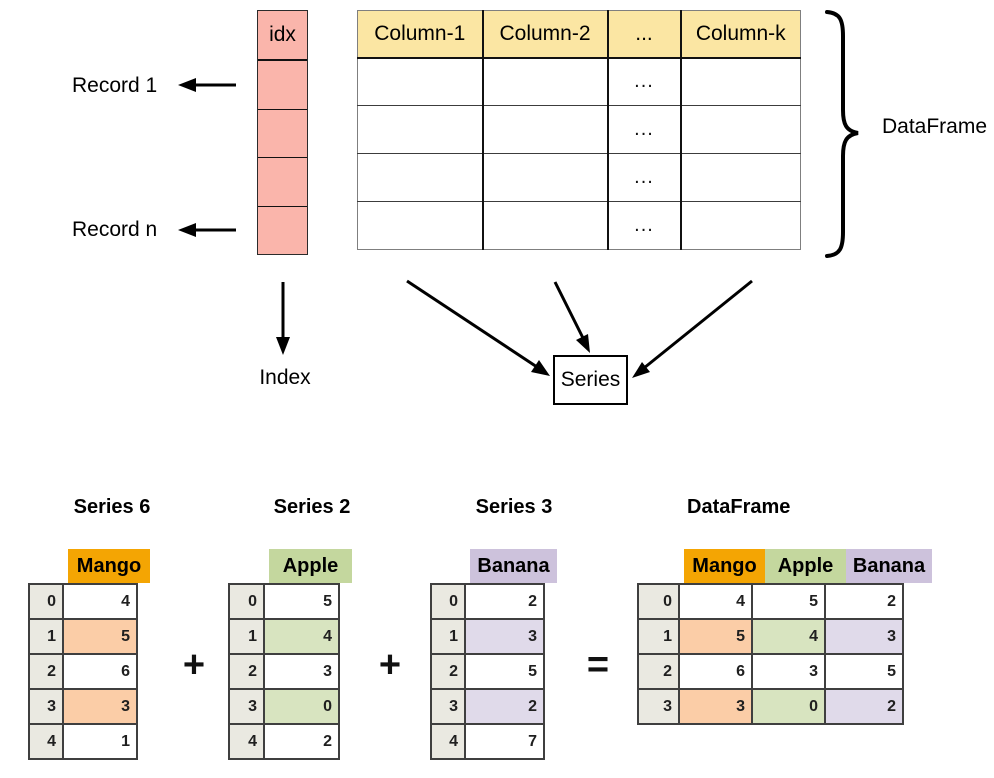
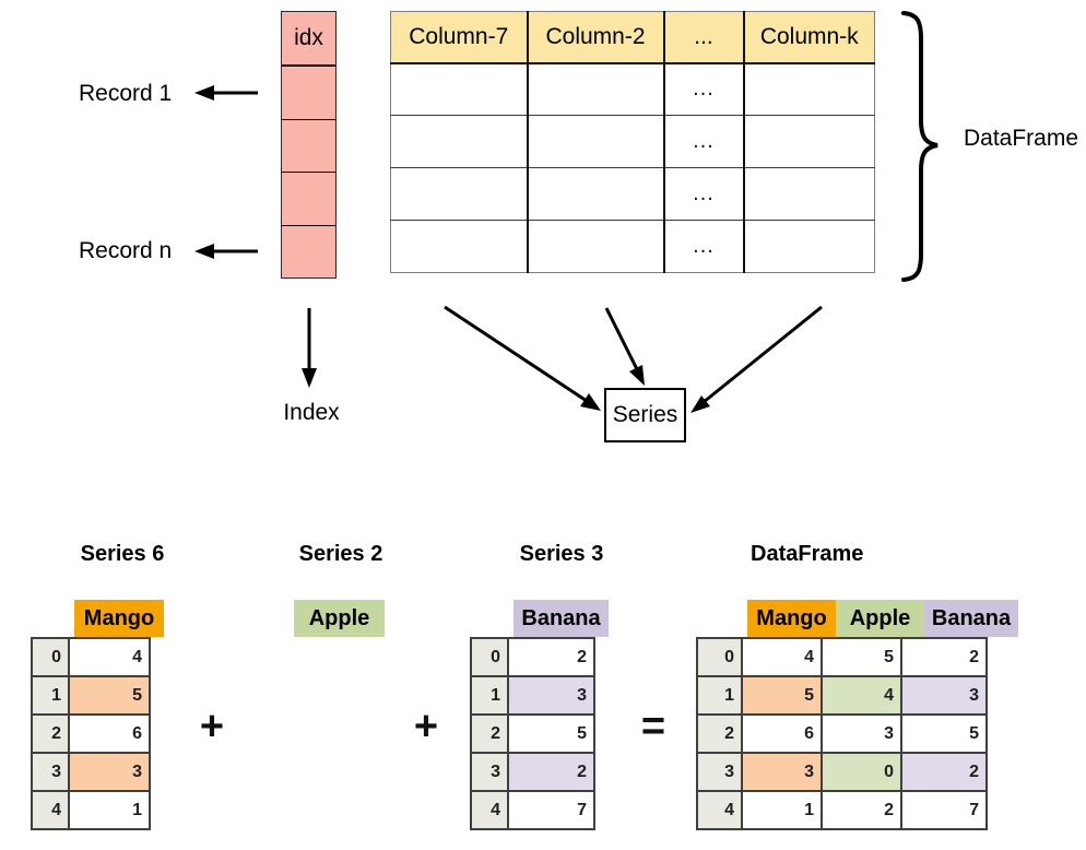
  Record 1
  Record n
  Index
  DataFrame
  idx
- Column-1	Column-2	...	Column-k
+ Column-7	Column-2	...	Column-k
  		...
  		...
  		...
  		...
  Series
  Series 6
  Series 2
  Series 3
  DataFrame
  Mango
  Apple
  Banana
  Mango
  Apple
  Banana
  0	4
  1	5
  2	6
  3	3
  4	1
  +
- 0	5
- 1	4
- 2	3
- 3	0
- 4	2
  +
  0	2
  1	3
  2	5
  3	2
  4	7
  =
  0	4	5	2
  1	5	4	3
  2	6	3	5
  3	3	0	2
+ 4	1	2	7
